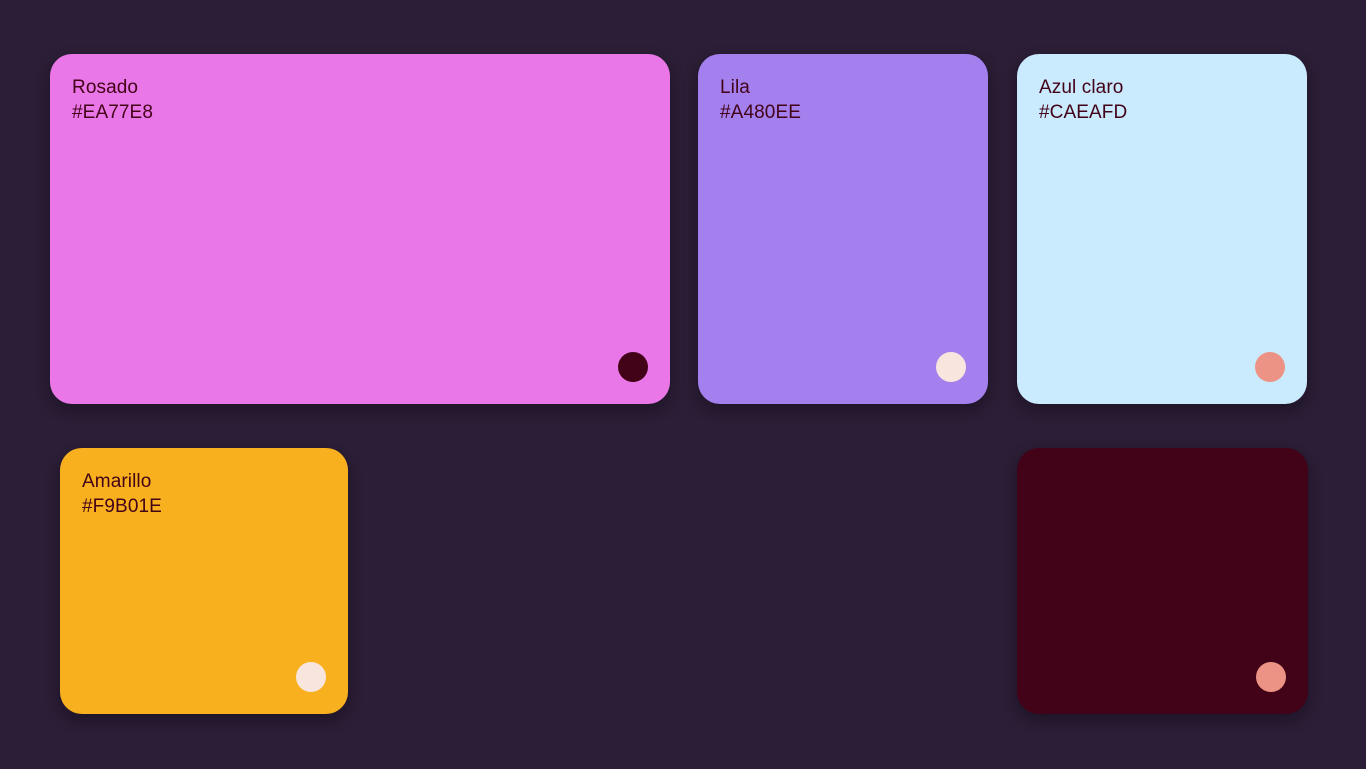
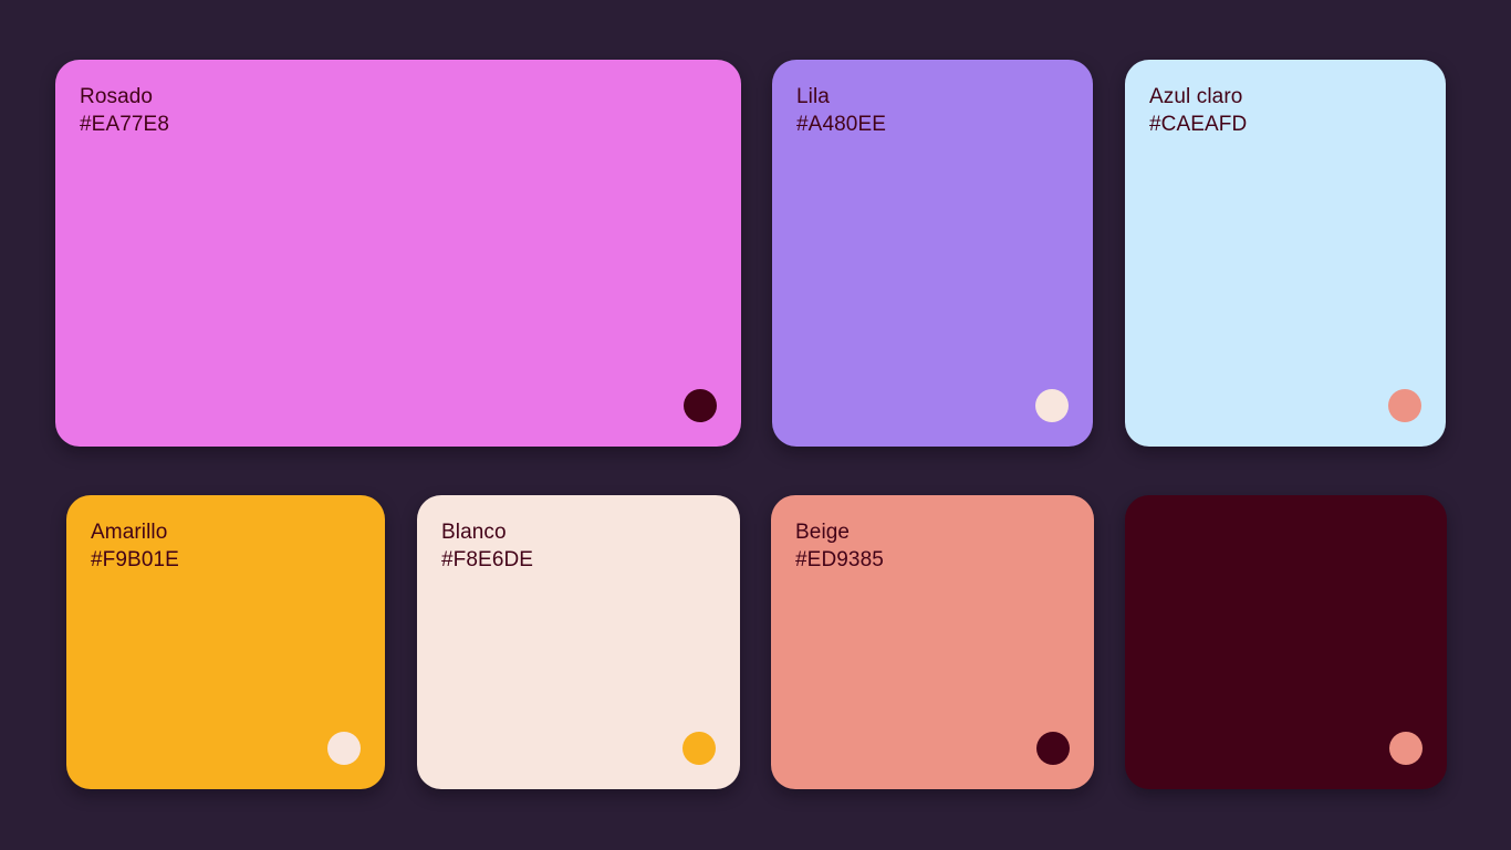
  Rosado
  #EA77E8
  Lila
  #A480EE
  Azul claro
  #CAEAFD
  Amarillo
  #F9B01E
+ Blanco
+ #F8E6DE
+ Beige
+ #ED9385
